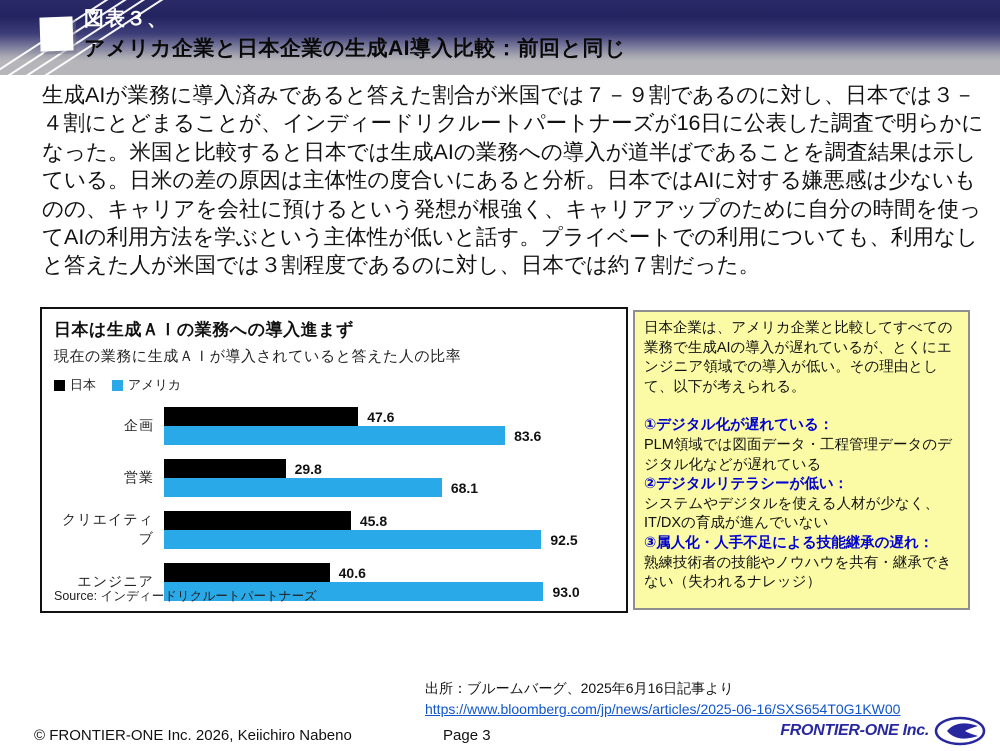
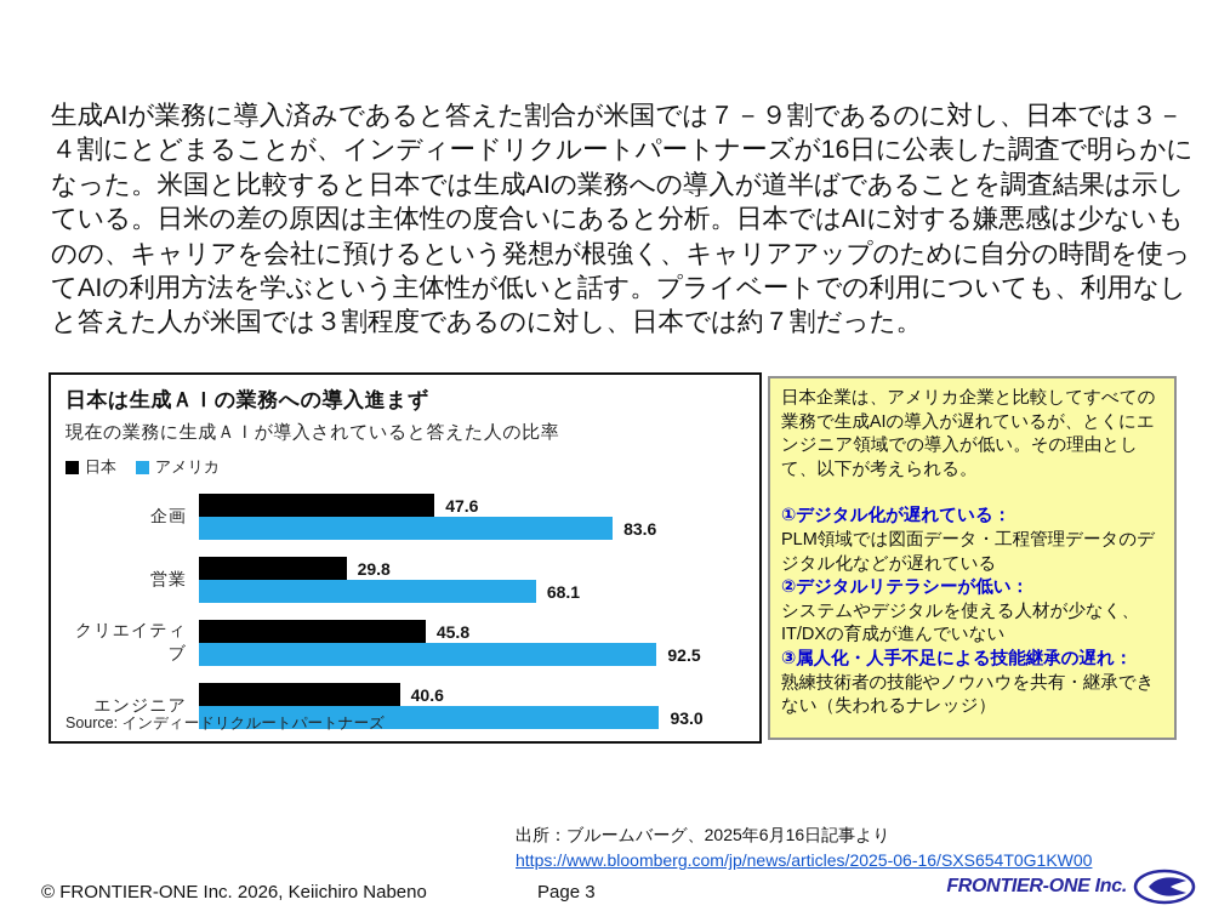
- 図表３、
- アメリカ企業と日本企業の生成AI導入比較：前回と同じ
  生成AIが業務に導入済みであると答えた割合が米国では７－９割であるのに対し、日本では３－４割にとどまることが、インディードリクルートパートナーズが16日に公表した調査で明らかになった。米国と比較すると日本では生成AIの業務への導入が道半ばであることを調査結果は示している。日米の差の原因は主体性の度合いにあると分析。日本ではAIに対する嫌悪感は少ないものの、キャリアを会社に預けるという発想が根強く、キャリアアップのために自分の時間を使ってAIの利用方法を学ぶという主体性が低いと話す。プライベートでの利用についても、利用なしと答えた人が米国では３割程度であるのに対し、日本では約７割だった。
  日本は生成ＡＩの業務への導入進まず
  現在の業務に生成ＡＩが導入されていると答えた人の比率
  日本
  アメリカ
  企画
  47.6
  83.6
  営業
  29.8
  68.1
  クリエイティブ
  45.8
  92.5
  エンジニア
  40.6
  93.0
  Source: インディードリクルートパートナーズ
  日本企業は、アメリカ企業と比較してすべての業務で生成AIの導入が遅れているが、とくにエンジニア領域での導入が低い。その理由として、以下が考えられる。
  ①デジタル化が遅れている：
  PLM領域では図面データ・工程管理データのデジタル化などが遅れている
  ②デジタルリテラシーが低い：
  システムやデジタルを使える人材が少なく、
  IT/DXの育成が進んでいない
  ③属人化・人手不足による技能継承の遅れ：
  熟練技術者の技能やノウハウを共有・継承できない（失われるナレッジ）
  出所：ブルームバーグ、2025年6月16日記事より
  https://www.bloomberg.com/jp/news/articles/2025-06-16/SXS654T0G1KW00
  © FRONTIER-ONE Inc. 2026, Keiichiro Nabeno
  Page 3
  FRONTIER-ONE Inc.
